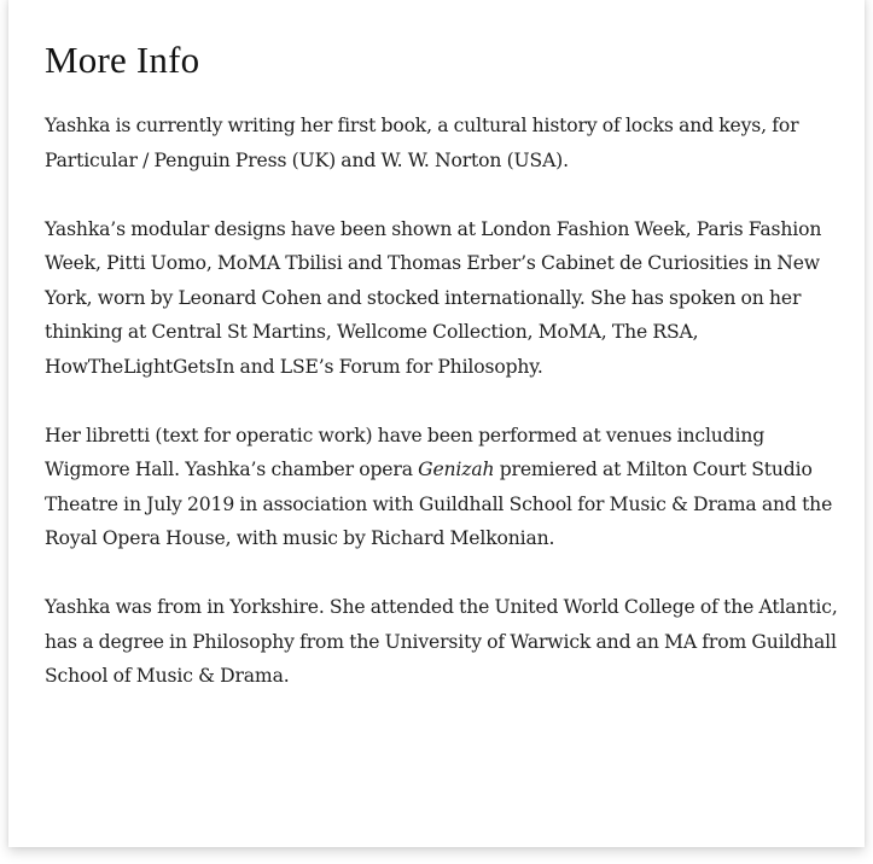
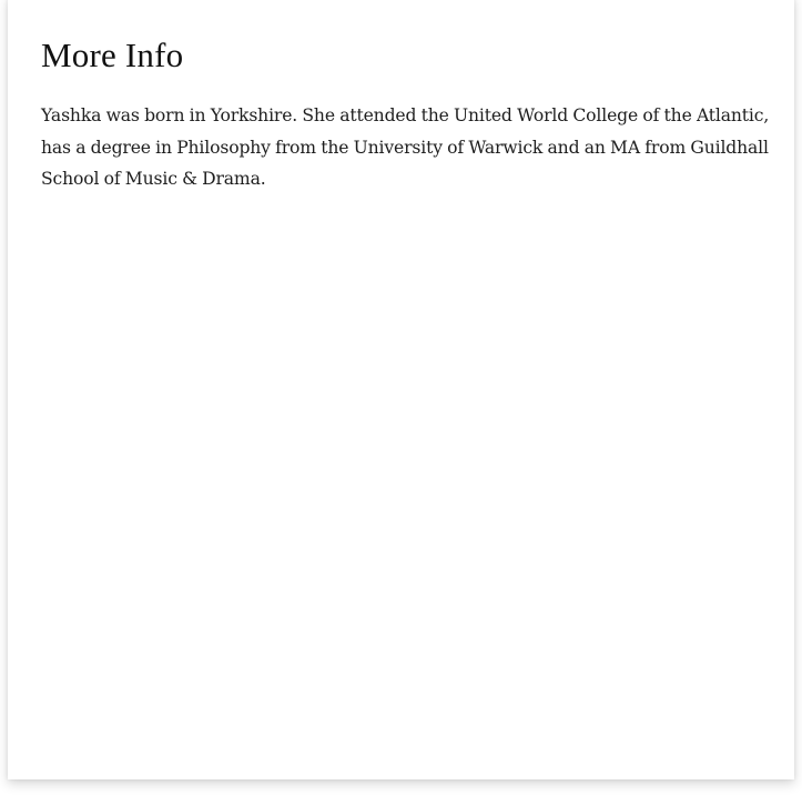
  More Info
- Yashka is currently writing her first book, a cultural history of locks and keys, for Particular / Penguin Press (UK) and W. W. Norton (USA).
- Yashka’s modular designs have been shown at London Fashion Week, Paris Fashion Week, Pitti Uomo, MoMA Tbilisi and Thomas Erber’s Cabinet de Curiosities in New York, worn by Leonard Cohen and stocked internationally. She has spoken on her thinking at Central St Martins, Wellcome Collection, MoMA, The RSA, HowTheLightGetsIn and LSE’s Forum for Philosophy.
- Her libretti (text for operatic work) have been performed at venues including Wigmore Hall. Yashka’s chamber opera Genizah premiered at Milton Court Studio Theatre in July 2019 in association with Guildhall School for Music & Drama and the Royal Opera House, with music by Richard Melkonian.
- Yashka was from in Yorkshire. She attended the United World College of the Atlantic, has a degree in Philosophy from the University of Warwick and an MA from Guildhall School of Music & Drama.
+ Yashka was born in Yorkshire. She attended the United World College of the Atlantic, has a degree in Philosophy from the University of Warwick and an MA from Guildhall School of Music & Drama.
